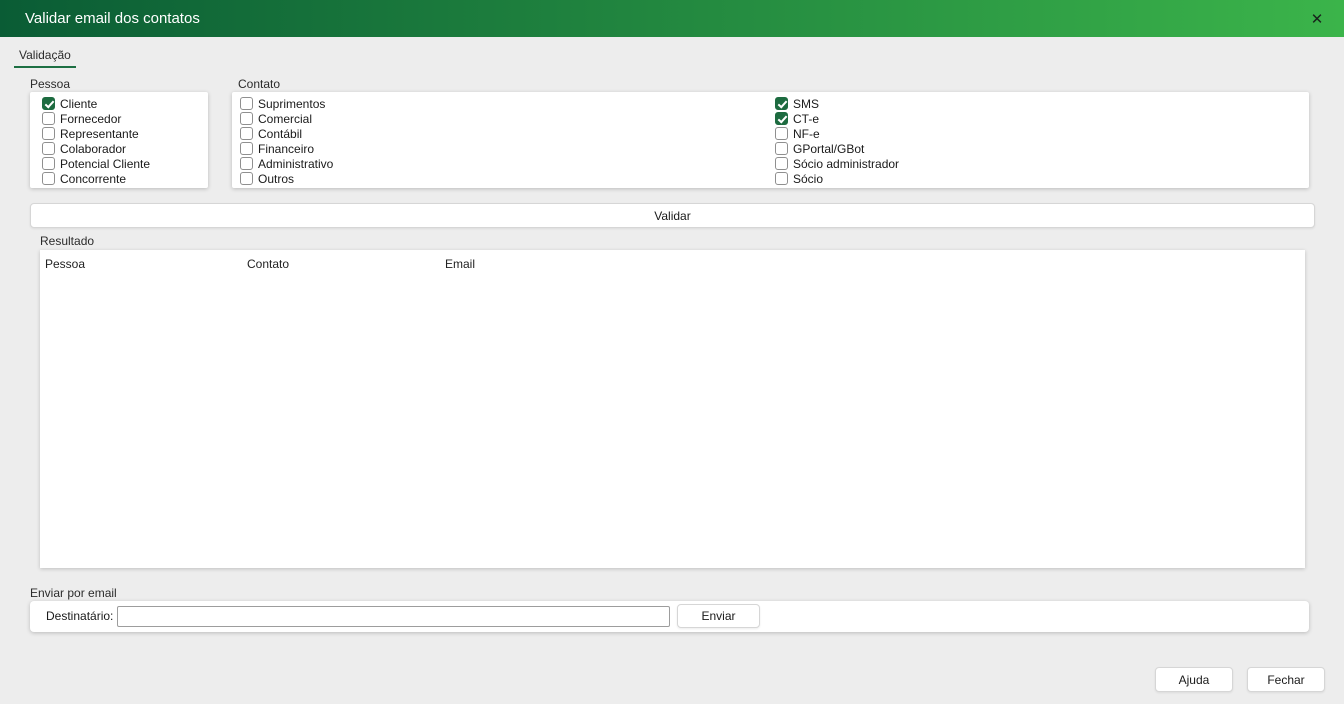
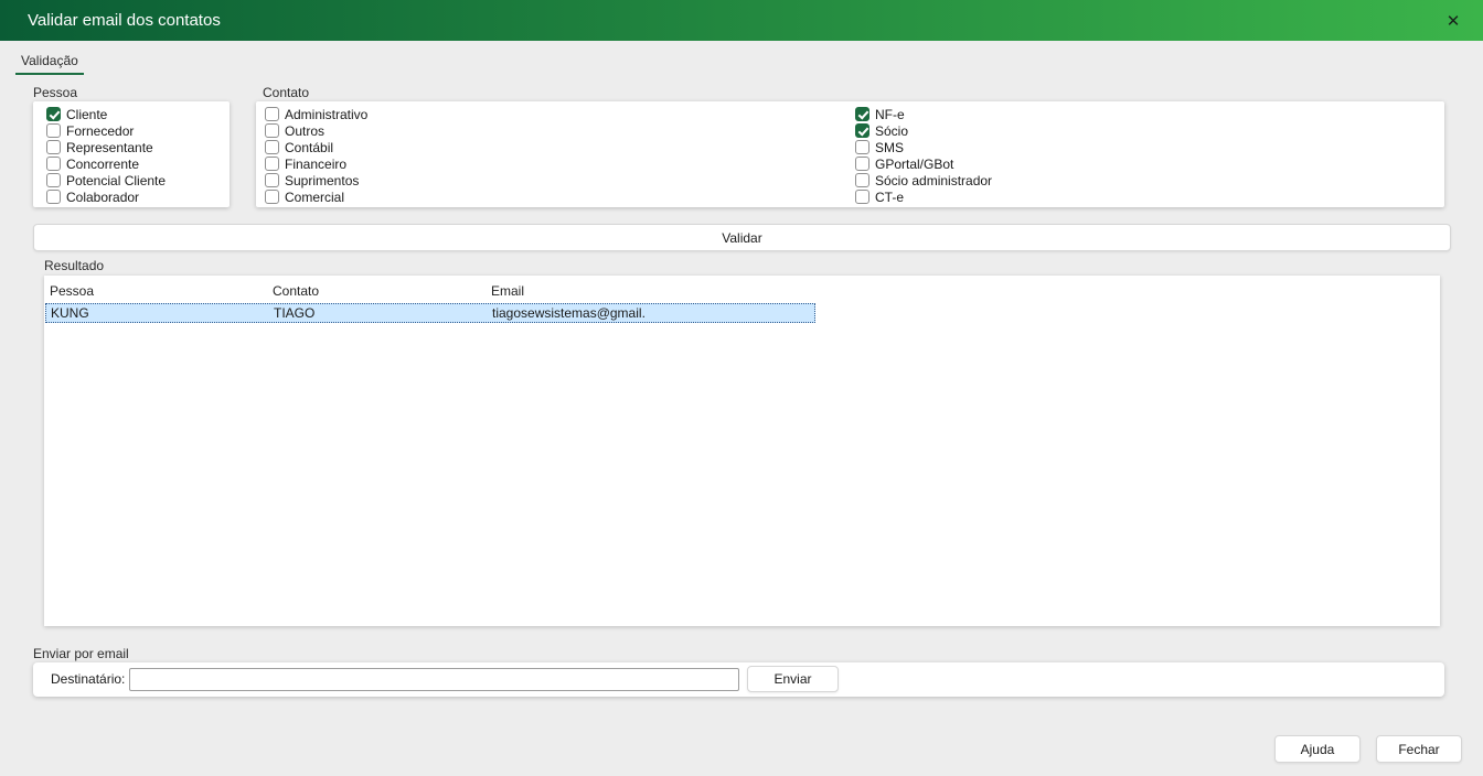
  Validar email dos contatos
  ✕
  Validação
  Pessoa
  Cliente
  Fornecedor
  Representante
- Colaborador
+ Concorrente
  Potencial Cliente
- Concorrente
+ Colaborador
  Contato
- Suprimentos
+ Administrativo
- Comercial
+ Outros
  Contábil
  Financeiro
- Administrativo
+ Suprimentos
- Outros
+ Comercial
- SMS
+ NF-e
- CT-e
+ Sócio
- NF-e
+ SMS
  GPortal/GBot
  Sócio administrador
- Sócio
+ CT-e
  Validar
  Resultado
  Pessoa
  Contato
  Email
+ KUNG
+ TIAGO
+ tiagosewsistemas@gmail.
  Enviar por email
  Destinatário:
  Enviar
  Ajuda
  Fechar
